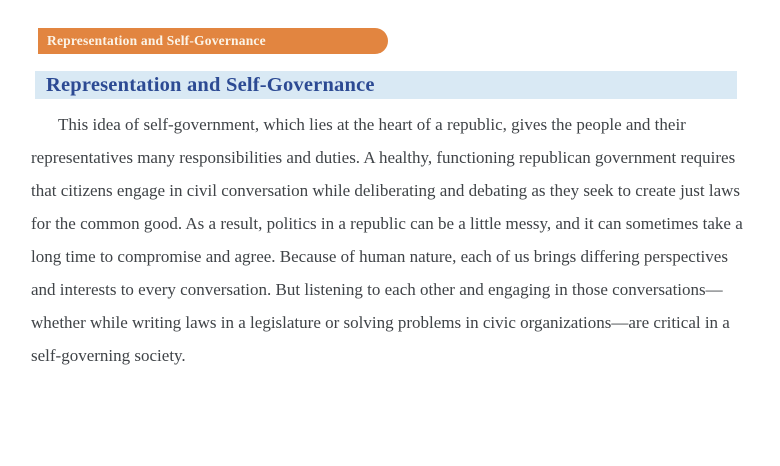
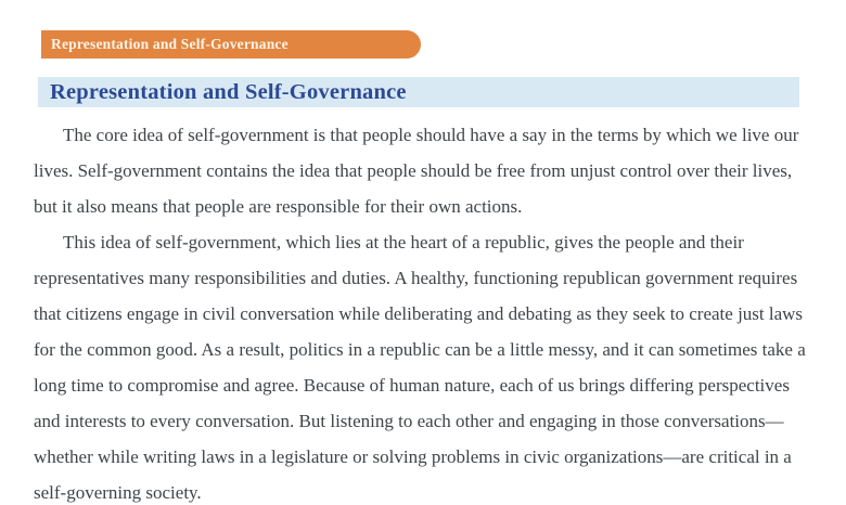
  Representation and Self-Governance
  Representation and Self-Governance
+ The core idea of self-government is that people should have a say in the terms by which we live our lives. Self-government contains the idea that people should be free from unjust control over their lives, but it also means that people are responsible for their own actions.
  This idea of self-government, which lies at the heart of a republic, gives the people and their representatives many responsibilities and duties. A healthy, functioning republican government requires that citizens engage in civil conversation while deliberating and debating as they seek to create just laws for the common good. As a result, politics in a republic can be a little messy, and it can sometimes take a long time to compromise and agree. Because of human nature, each of us brings differing perspectives and interests to every conversation. But listening to each other and engaging in those conversations—whether while writing laws in a legislature or solving problems in civic organizations—are critical in a self-governing society.
